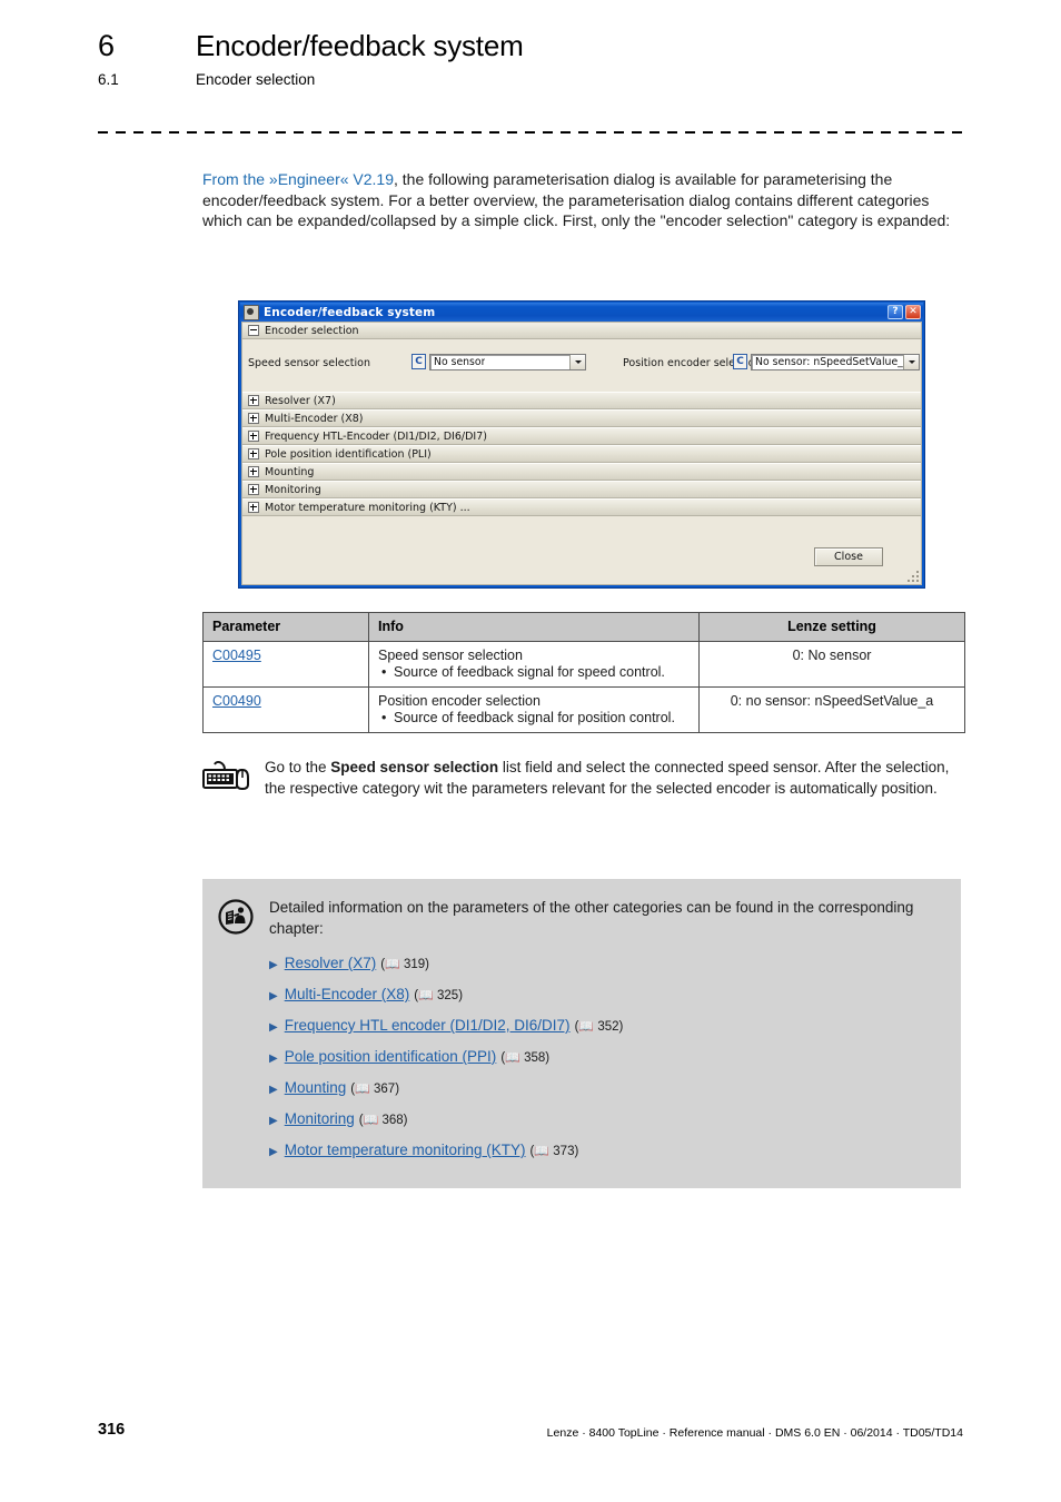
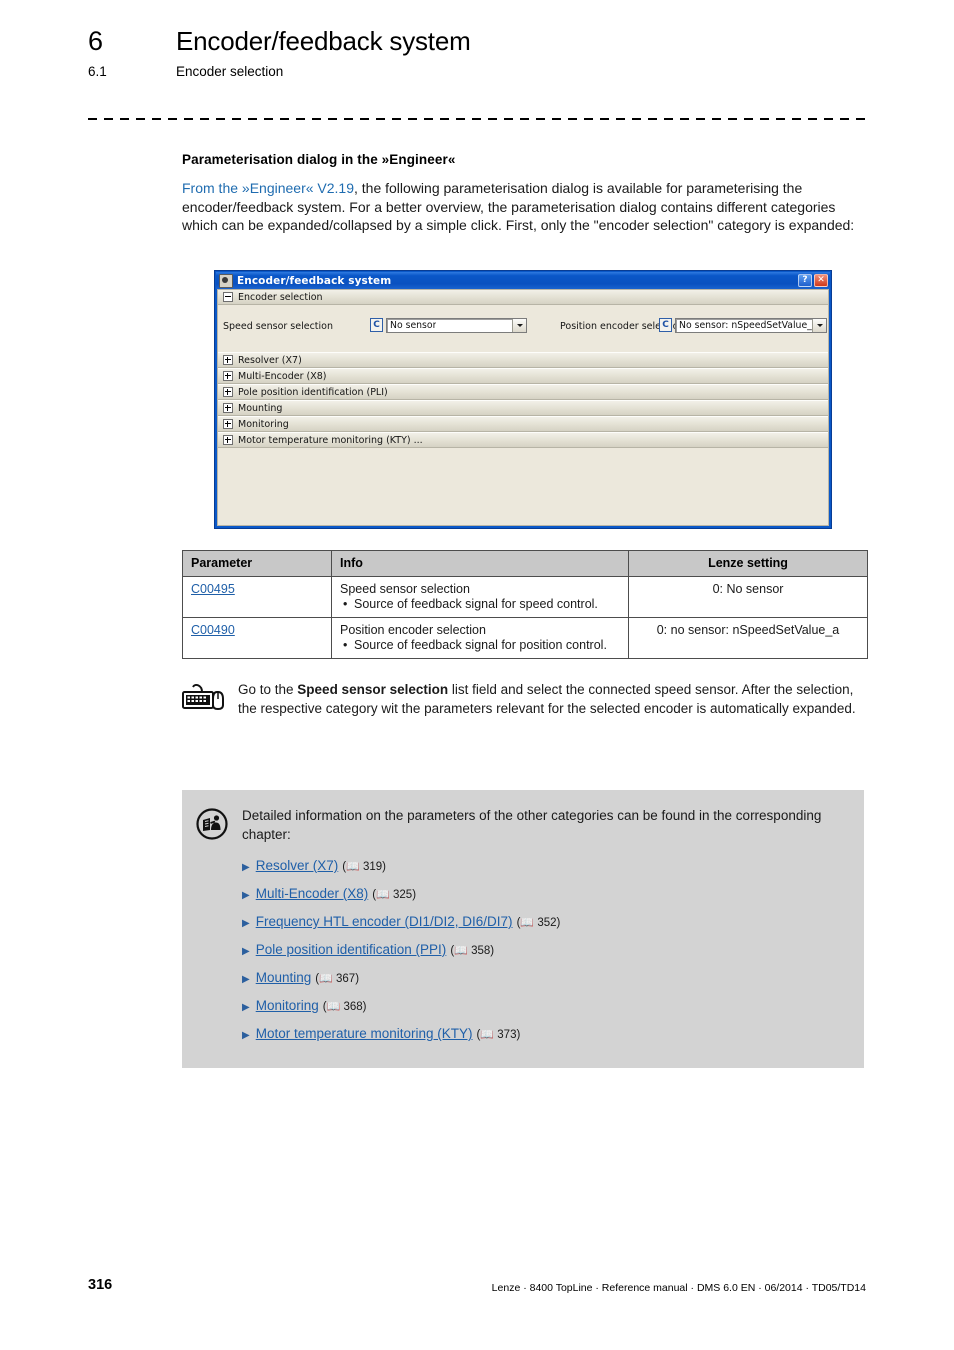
  6
  Encoder/feedback system
  6.1
  Encoder selection
+ Parameterisation dialog in the »Engineer«
  From the »Engineer« V2.19, the following parameterisation dialog is available for parameterising the encoder/feedback system. For a better overview, the parameterisation dialog contains different categories which can be expanded/collapsed by a simple click. First, only the "encoder selection" category is expanded:
  Encoder/feedback system
  ?
  ✕
  Encoder selection
  Speed sensor selection
  C
  No sensor
  Position encoder sel
  C
  No sensor: nSpeedSetValue_
  Resolver (X7)
  Multi-Encoder (X8)
- Frequency HTL-Encoder (DI1/DI2, DI6/DI7)
  Pole position identification (PLI)
  Mounting
  Monitoring
  Motor temperature monitoring (KTY) ...
- Close
  Parameter	Info	Lenze setting
  C00495	Speed sensor selection Source of feedback signal for speed control.	0: No sensor
  C00490	Position encoder selection Source of feedback signal for position control.	0: no sensor: nSpeedSetValue_a
- Go to the Speed sensor selection list field and select the connected speed sensor. After the selection, the respective category wit the parameters relevant for the selected encoder is automatically position.
+ Go to the Speed sensor selection list field and select the connected speed sensor. After the selection, the respective category wit the parameters relevant for the selected encoder is automatically expanded.
  Detailed information on the parameters of the other categories can be found in the corresponding chapter:
  ▶
  Resolver (X7)
  (📖 319)
  ▶
  Multi-Encoder (X8)
  (📖 325)
  ▶
  Frequency HTL encoder (DI1/DI2, DI6/DI7)
  (📖 352)
  ▶
  Pole position identification (PPI)
  (📖 358)
  ▶
  Mounting
  (📖 367)
  ▶
  Monitoring
  (📖 368)
  ▶
  Motor temperature monitoring (KTY)
  (📖 373)
  316
  Lenze · 8400 TopLine · Reference manual · DMS 6.0 EN · 06/2014 · TD05/TD14
